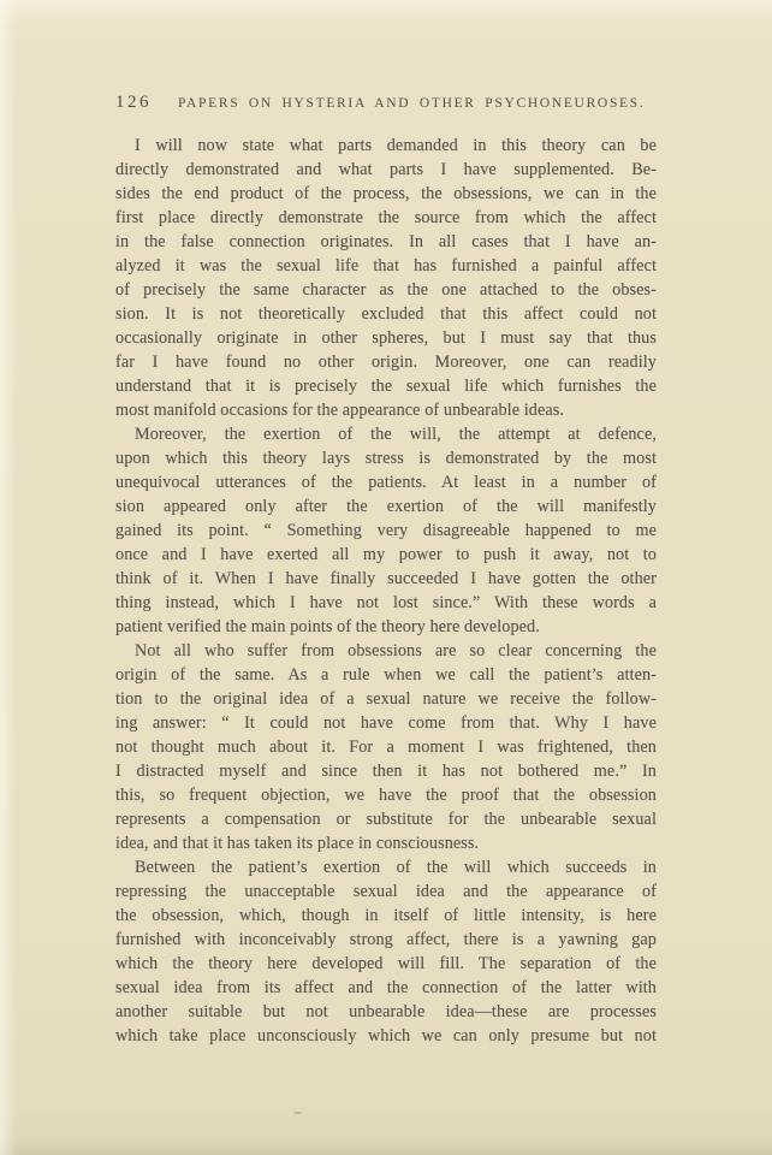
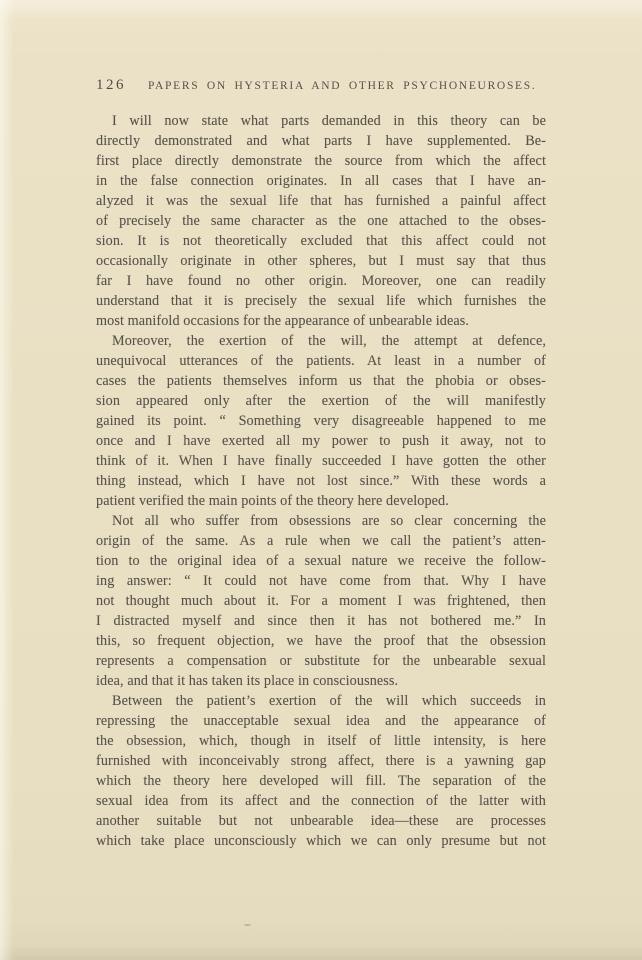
  126
  PAPERS ON HYSTERIA AND OTHER PSYCHONEUROSES.
  I will now state what parts demanded in this theory can be
  directly demonstrated and what parts I have supplemented. Be-
- sides the end product of the process, the obsessions, we can in the
  first place directly demonstrate the source from which the affect
  in the false connection originates. In all cases that I have an-
  alyzed it was the sexual life that has furnished a painful affect
  of precisely the same character as the one attached to the obses-
  sion. It is not theoretically excluded that this affect could not
  occasionally originate in other spheres, but I must say that thus
  far I have found no other origin. Moreover, one can readily
  understand that it is precisely the sexual life which furnishes the
  most manifold occasions for the appearance of unbearable ideas.
  Moreover, the exertion of the will, the attempt at defence,
- upon which this theory lays stress is demonstrated by the most
  unequivocal utterances of the patients. At least in a number of
+ cases the patients themselves inform us that the phobia or obses-
  sion appeared only after the exertion of the will manifestly
  gained its point. “ Something very disagreeable happened to me
  once and I have exerted all my power to push it away, not to
  think of it. When I have finally succeeded I have gotten the other
  thing instead, which I have not lost since.” With these words a
  patient verified the main points of the theory here developed.
  Not all who suffer from obsessions are so clear concerning the
  origin of the same. As a rule when we call the patient’s atten-
  tion to the original idea of a sexual nature we receive the follow-
  ing answer: “ It could not have come from that. Why I have
  not thought much about it. For a moment I was frightened, then
  I distracted myself and since then it has not bothered me.” In
  this, so frequent objection, we have the proof that the obsession
  represents a compensation or substitute for the unbearable sexual
  idea, and that it has taken its place in consciousness.
  Between the patient’s exertion of the will which succeeds in
  repressing the unacceptable sexual idea and the appearance of
  the obsession, which, though in itself of little intensity, is here
  furnished with inconceivably strong affect, there is a yawning gap
  which the theory here developed will fill. The separation of the
  sexual idea from its affect and the connection of the latter with
  another suitable but not unbearable idea—these are processes
  which take place unconsciously which we can only presume but not
